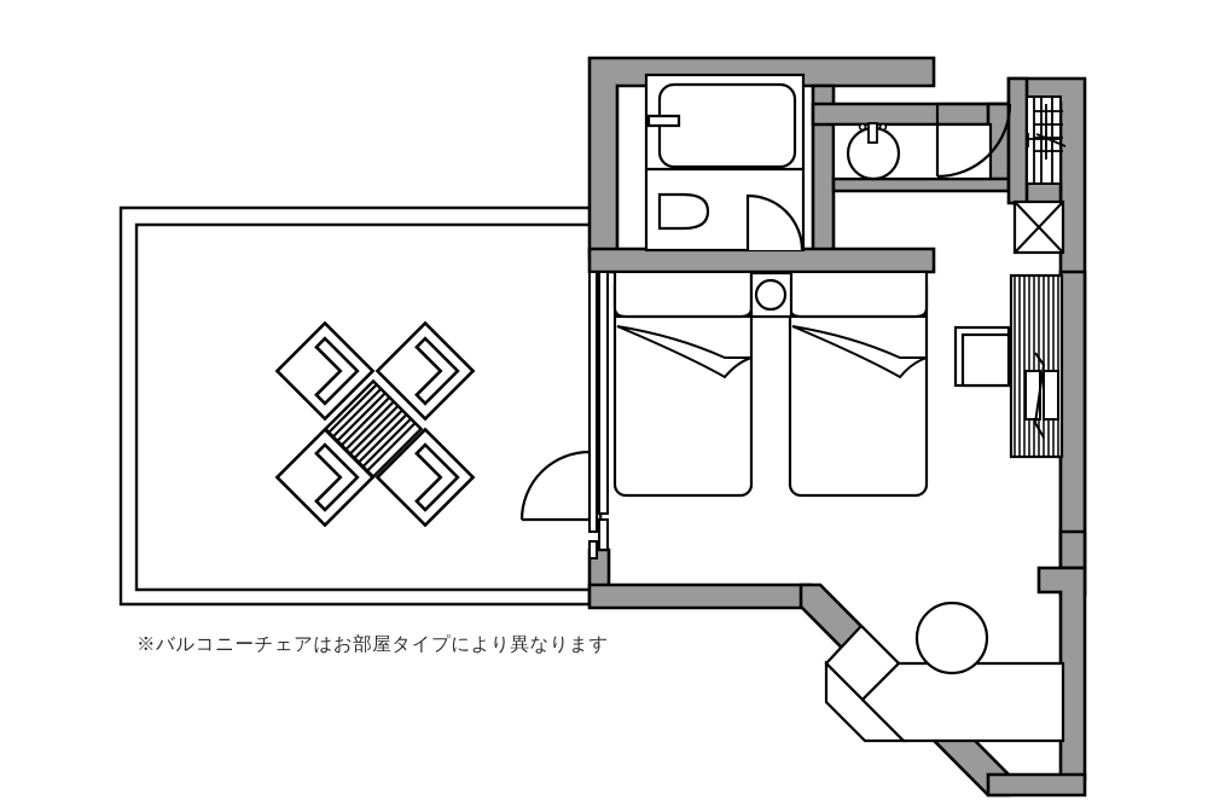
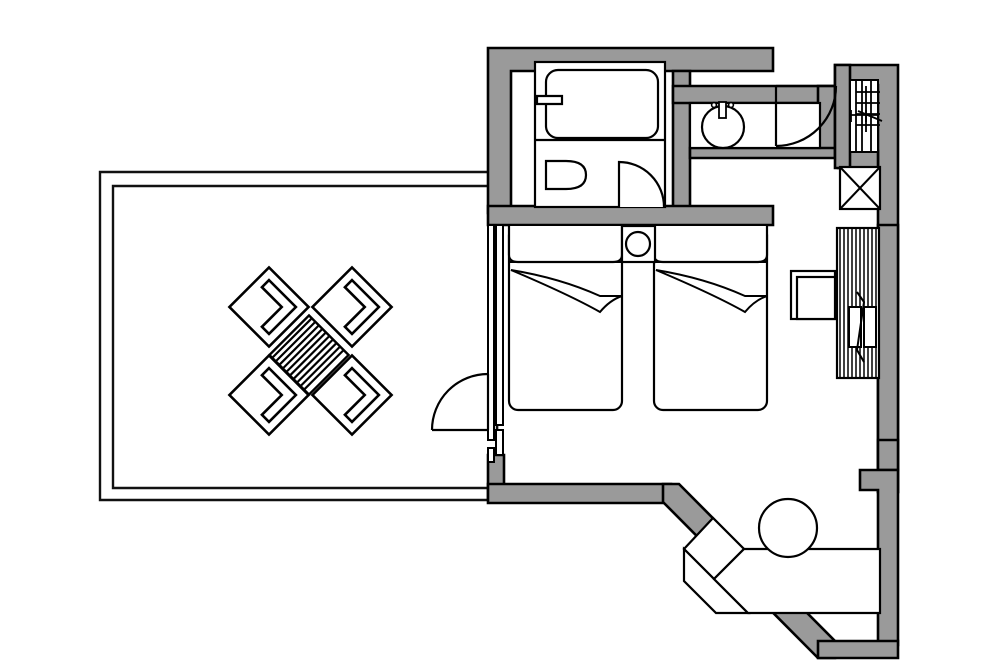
- ※バルコニーチェアはお部屋タイプにより異なります
